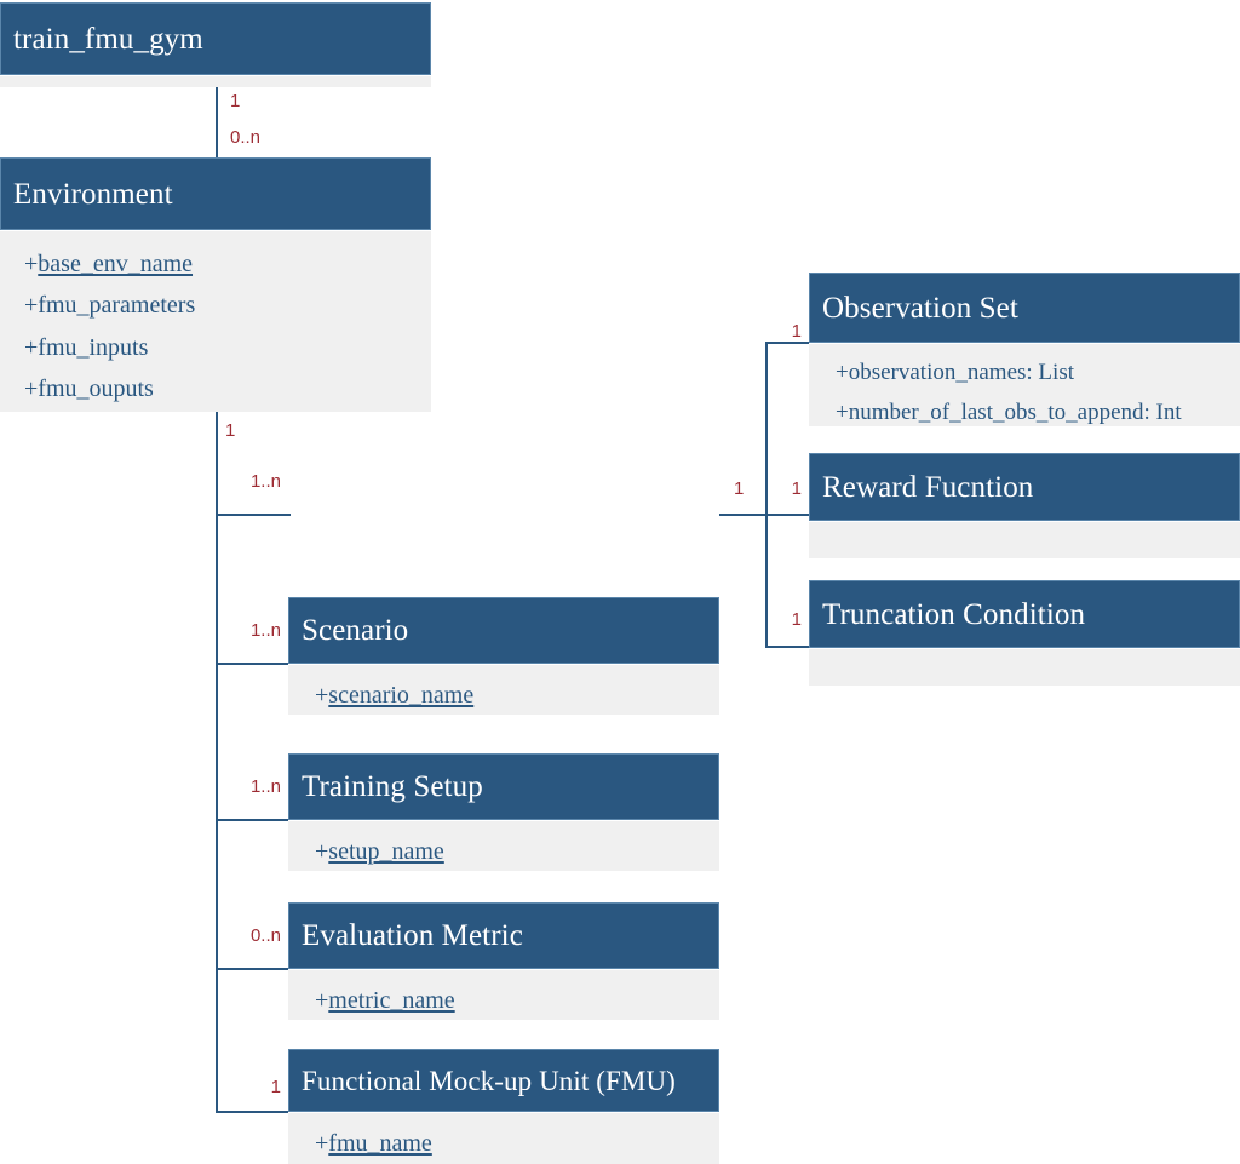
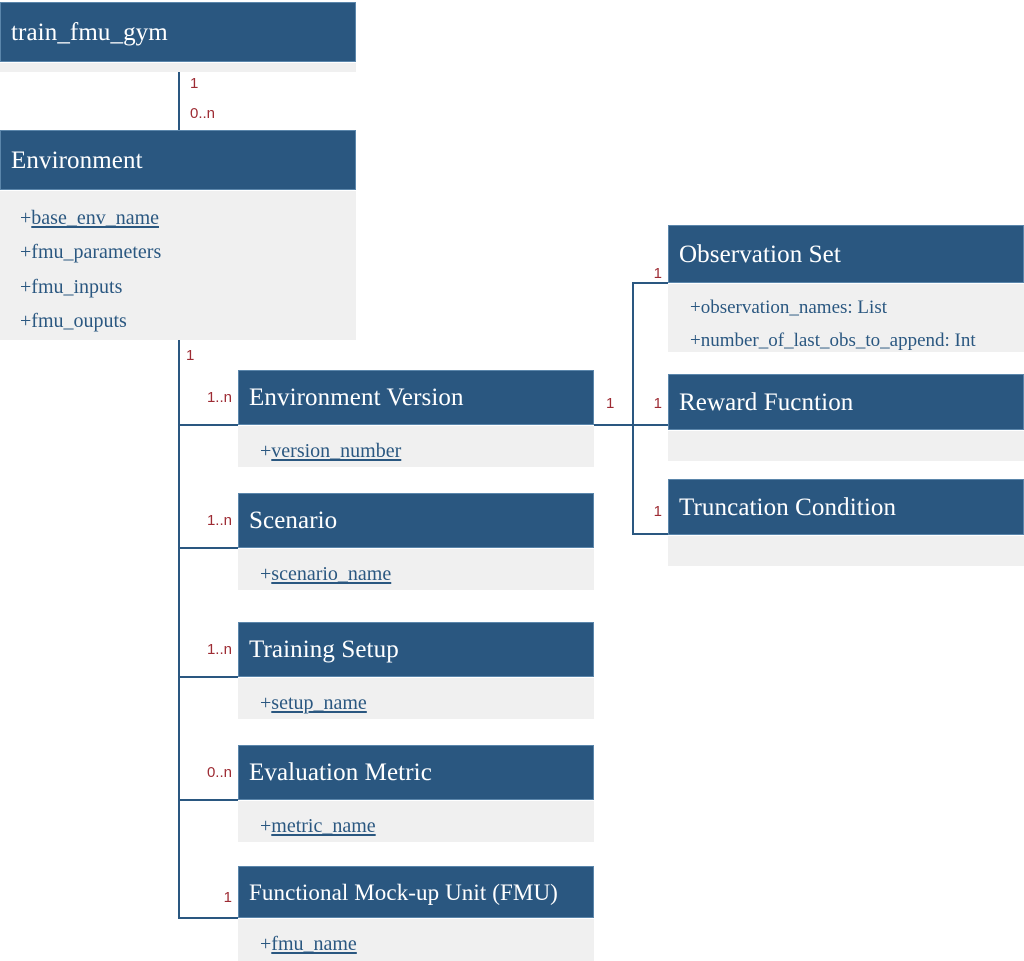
  train_fmu_gym
  1
  0..n
  Environment
  +base_env_name
  +fmu_parameters
  +fmu_inputs
  +fmu_ouputs
  1
  1..n
  1..n
  1..n
  0..n
  1
+ Environment Version
+ +version_number
  Scenario
  +scenario_name
  Training Setup
  +setup_name
  Evaluation Metric
  +metric_name
  Functional Mock-up Unit (FMU)
  +fmu_name
  1
  1
  1
  1
  Observation Set
  +observation_names: List
  +number_of_last_obs_to_append: Int
  Reward Fucntion
  Truncation Condition
